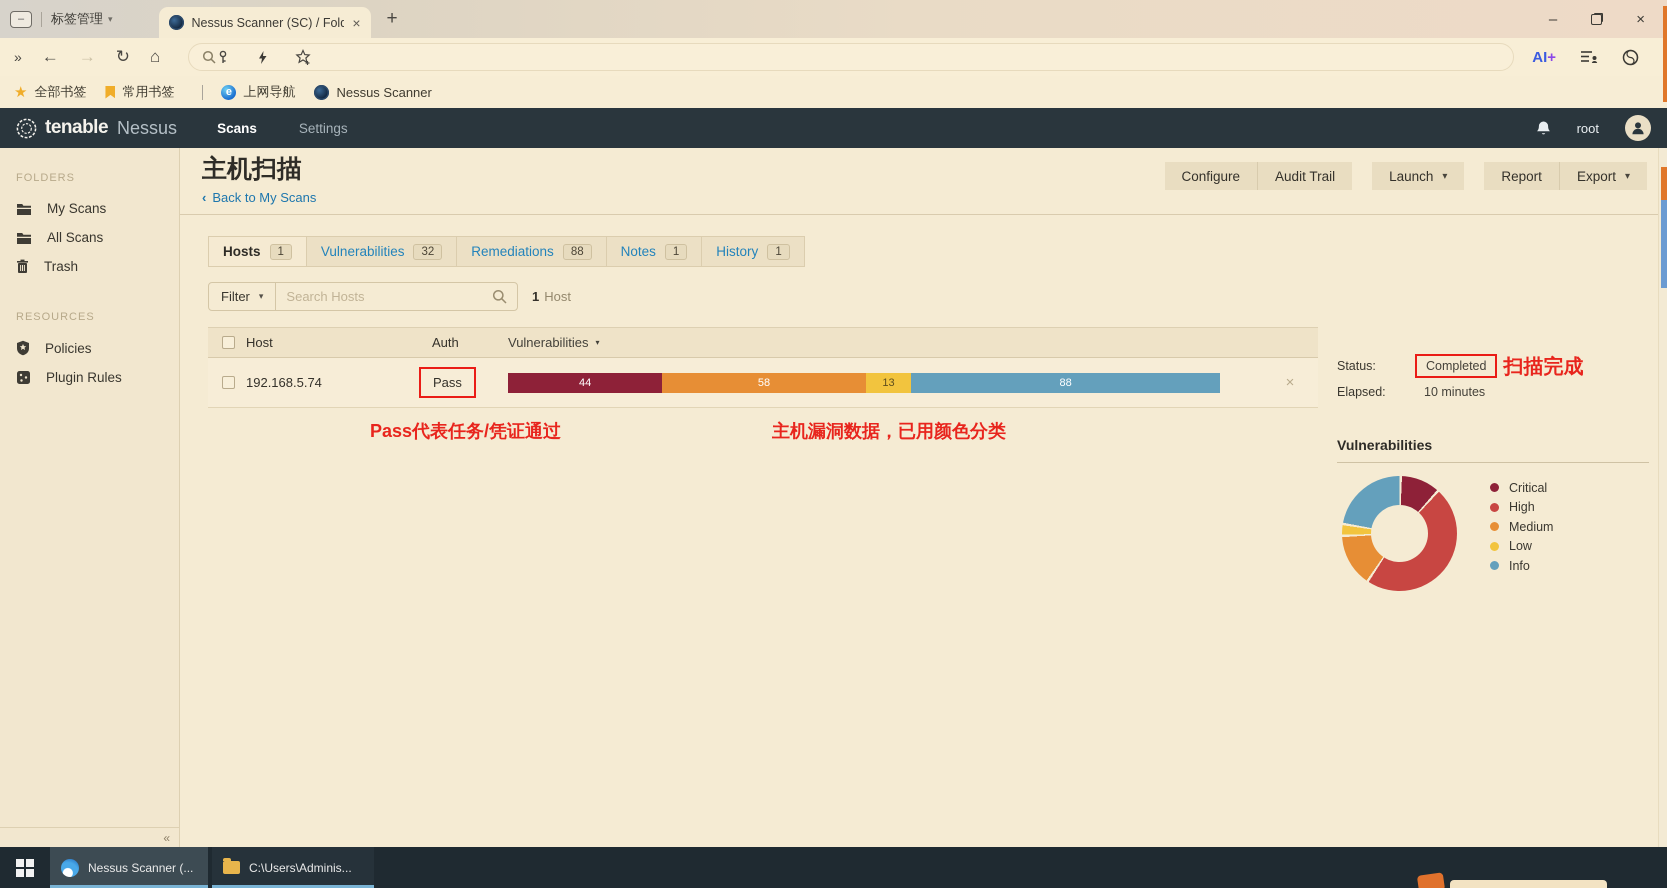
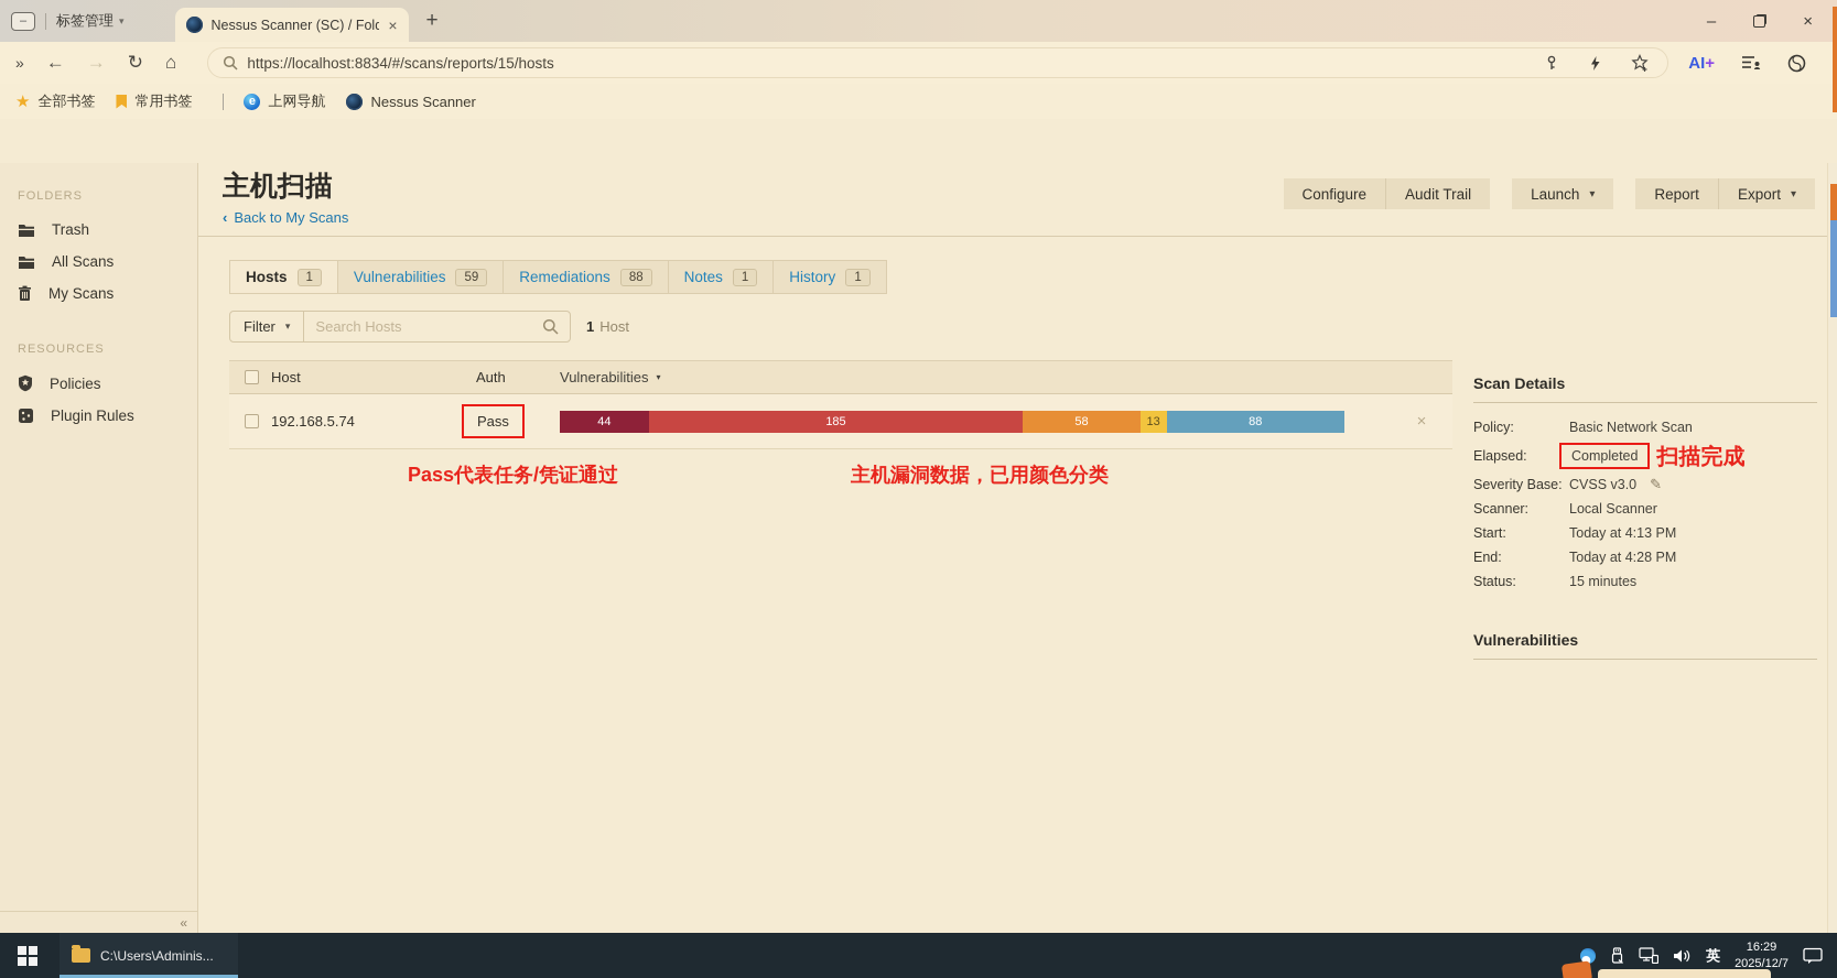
  –
  标签管理
  ▾
  Nessus Scanner (SC) / Fold
  ×
  +
  –
  ×
  »
  ←
  →
  ↻
  ⌂
+ https://localhost:8834/#/scans/reports/15/hosts
  AI+
  ★
  全部书签
  常用书签
  e
  上网导航
  Nessus Scanner
- tenable
- Nessus
- Scans
- Settings
- root
  FOLDERS
- My Scans
+ Trash
  All Scans
- Trash
+ My Scans
  RESOURCES
  Policies
  Plugin Rules
  «
  主机扫描
  ‹
  Back to My Scans
  Configure
  Audit Trail
  Launch
  ▾
  Report
  Export
  ▾
  Hosts
  1
  Vulnerabilities
- 32
+ 59
  Remediations
  88
  Notes
  1
  History
  1
  Filter
  ▾
  Search Hosts
  1 Host
  Host
  Auth
  Vulnerabilities
  ▾
  192.168.5.74
  Pass
  44
+ 185
  58
  13
  88
  ×
  Pass代表任务/凭证通过
  主机漏洞数据，已用颜色分类
+ Scan Details
+ Policy:
+ Basic Network Scan
- Status:
+ Elapsed:
  Completed
  扫描完成
+ Severity Base:
+ CVSS v3.0
+ ✎
+ Scanner:
+ Local Scanner
+ Start:
+ Today at 4:13 PM
+ End:
+ Today at 4:28 PM
- Elapsed:
+ Status:
- 10 minutes
+ 15 minutes
  Vulnerabilities
- Critical
- High
- Medium
- Low
- Info
- Nessus Scanner (...
  C:\Users\Adminis...
+ 英
+ 16:29
+ 2025/12/7
